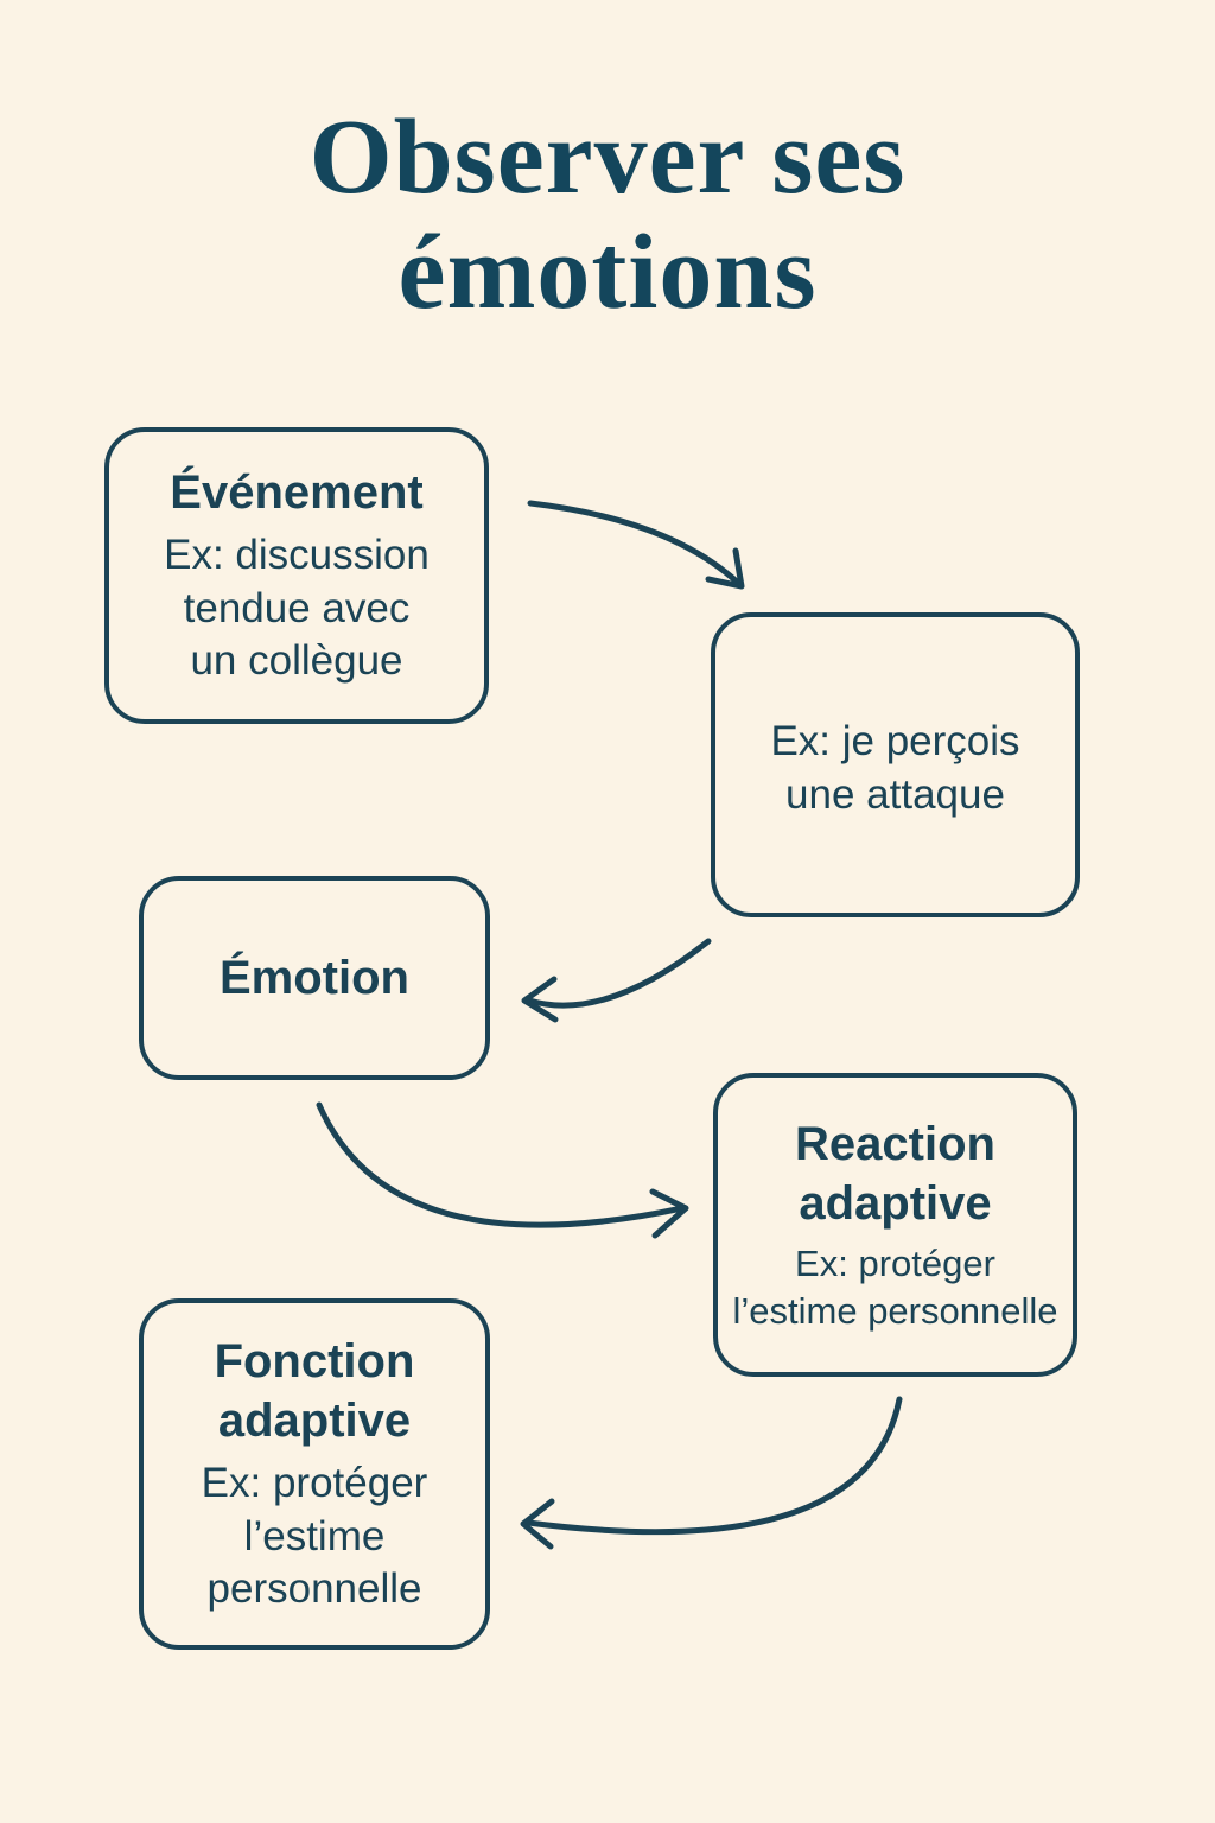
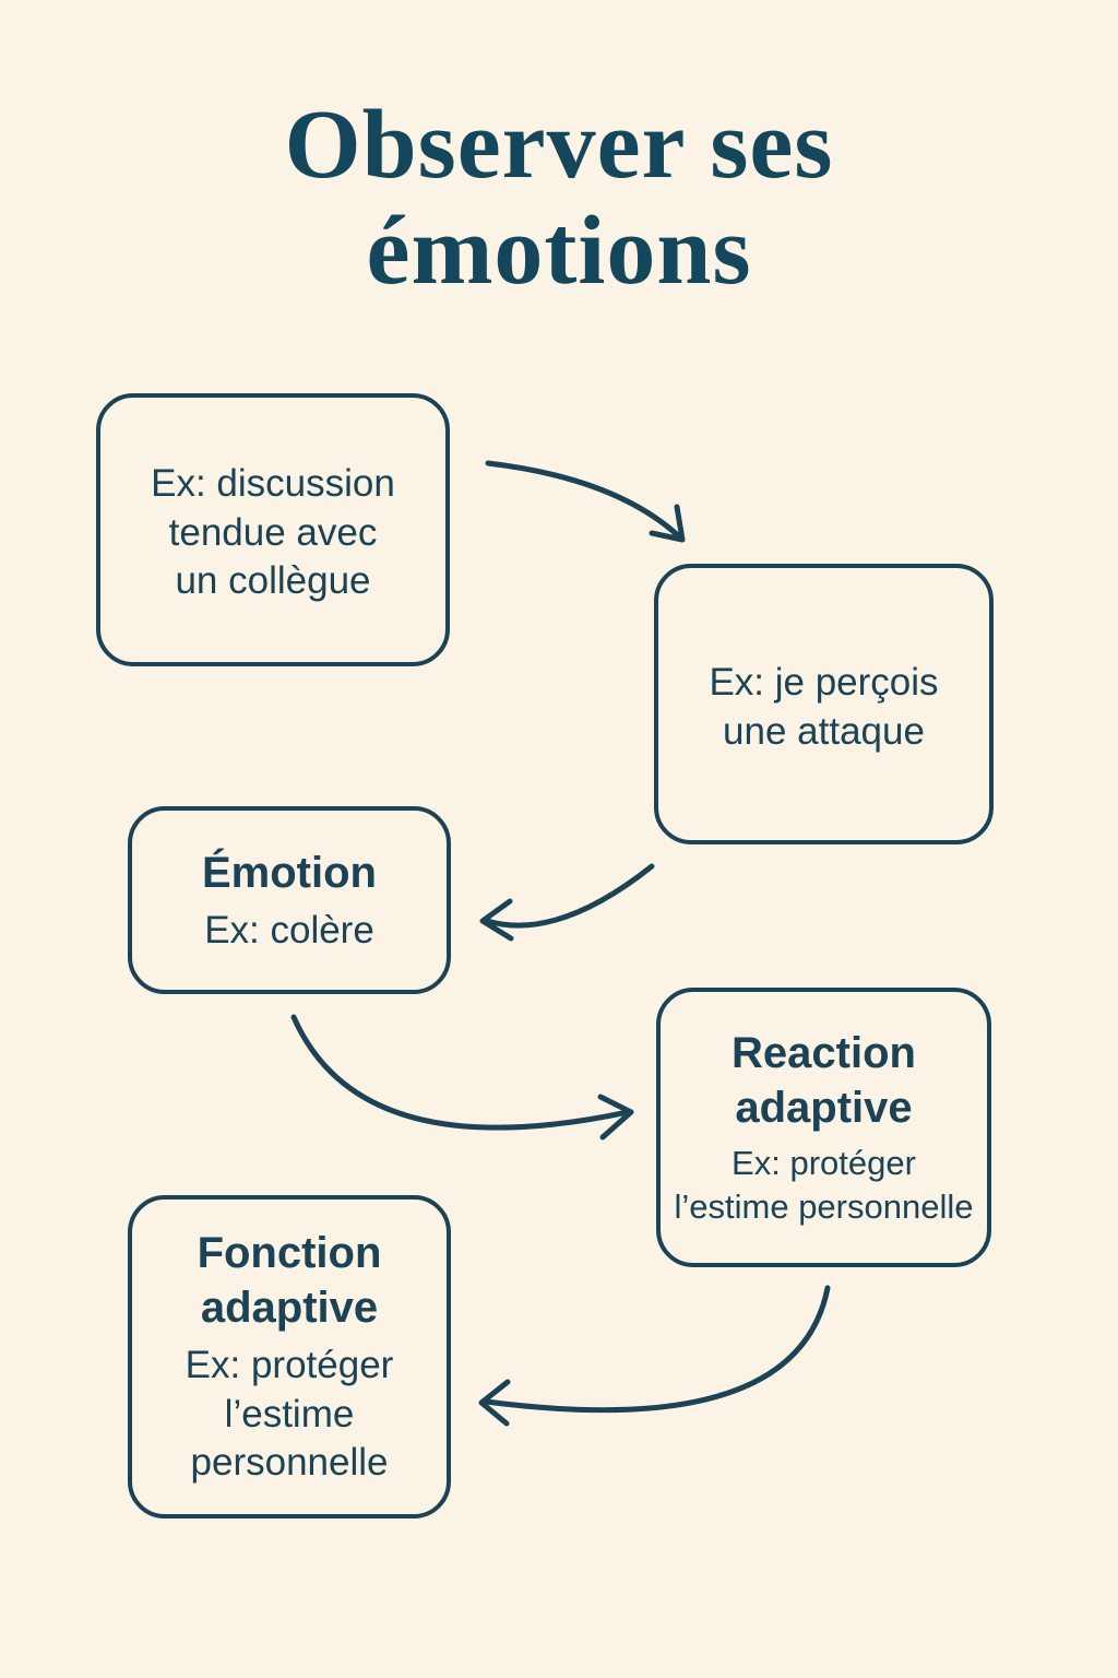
  Observer ses
  émotions
- Événement
  Ex: discussion
  tendue avec
  un collègue
  Ex: je perçois
  une attaque
  Émotion
+ Ex: colère
  Reaction
  adaptive
  Ex: protéger
  l’estime personnelle
  Fonction
  adaptive
  Ex: protéger
  l’estime
  personnelle
